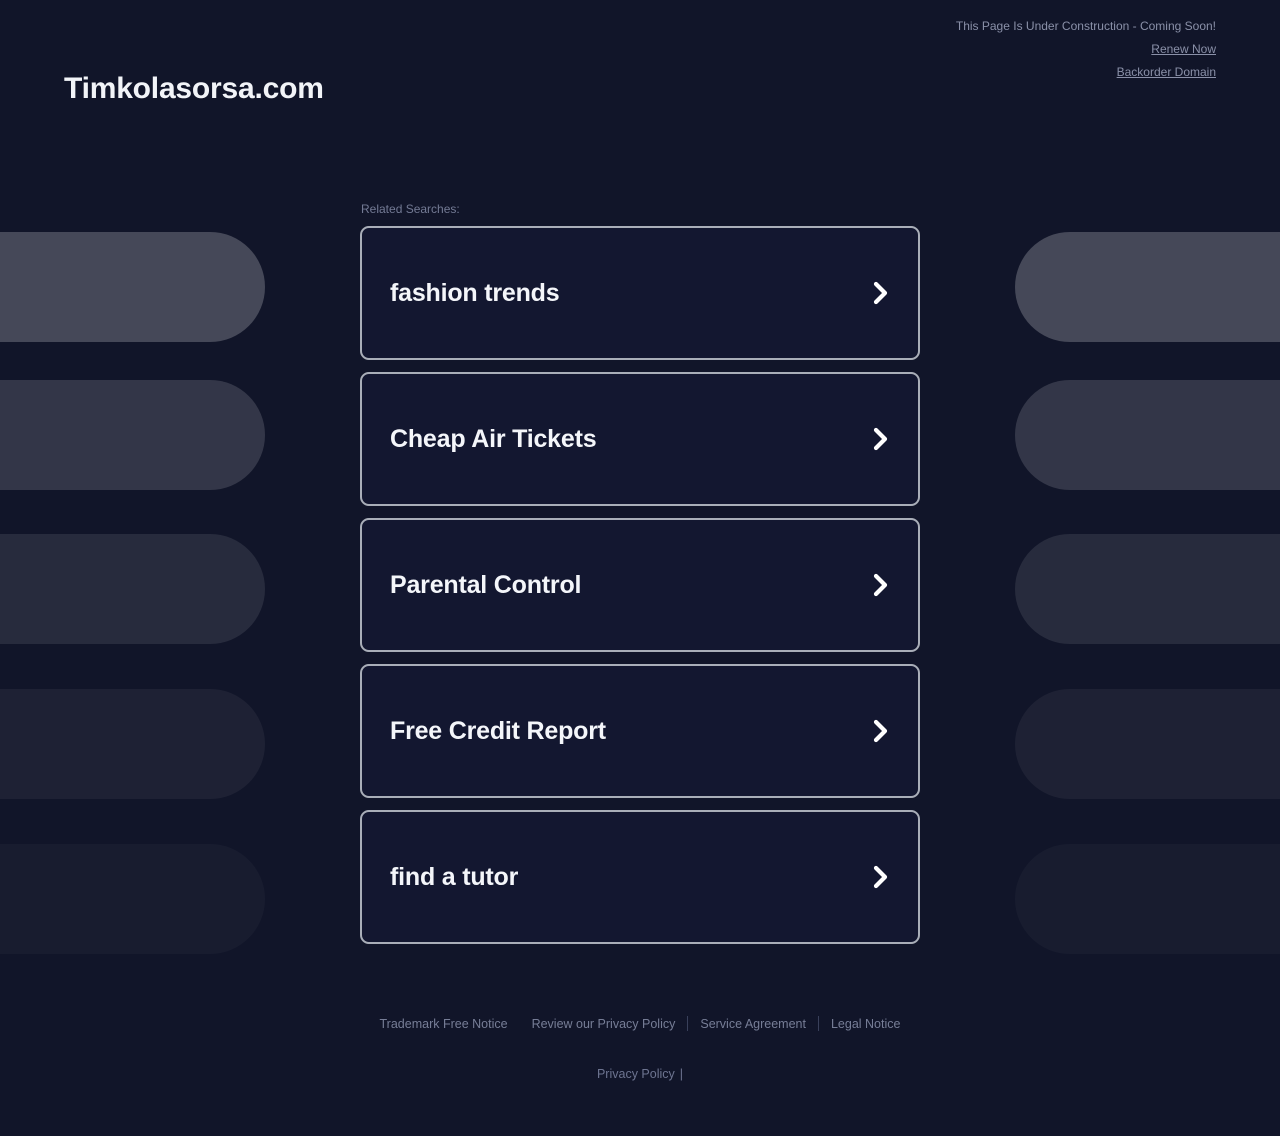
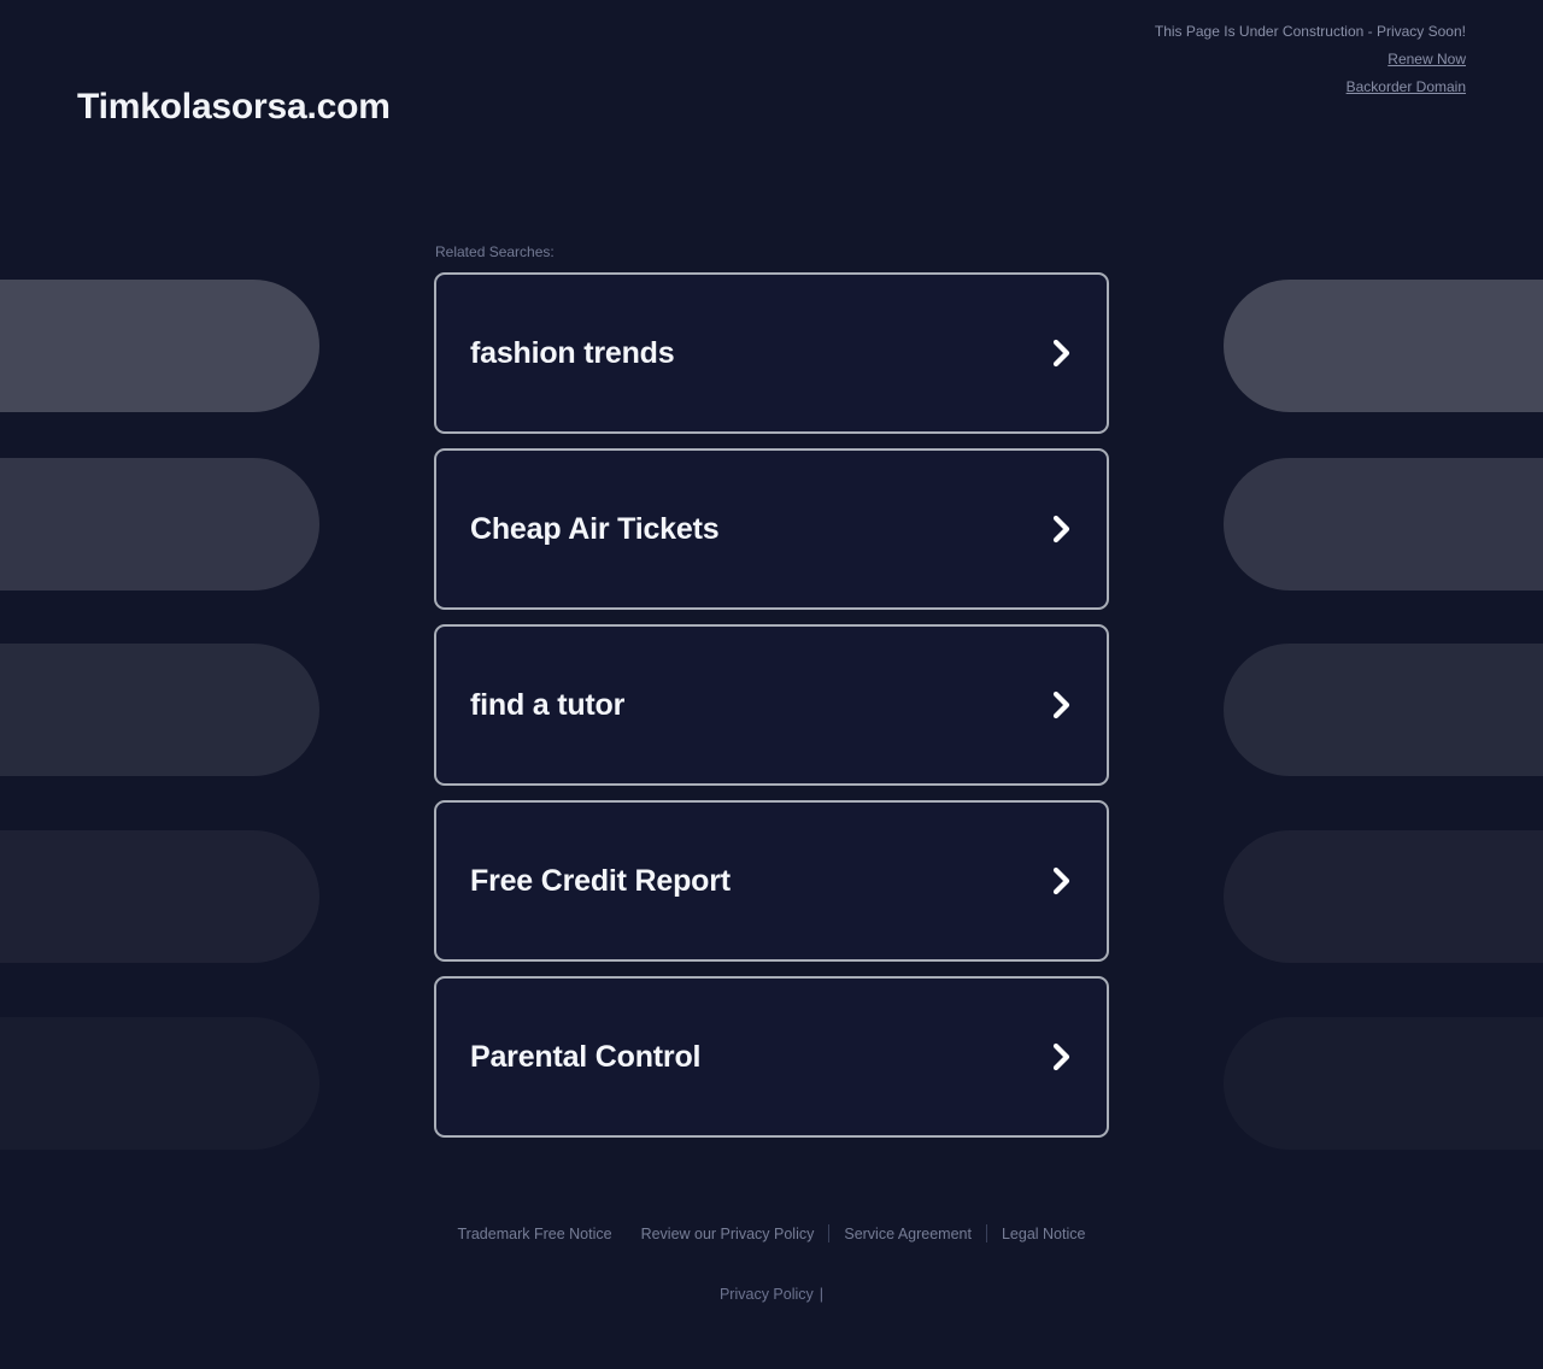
  Timkolasorsa.com
- This Page Is Under Construction - Coming Soon!
+ This Page Is Under Construction - Privacy Soon!
  Renew Now
  Backorder Domain
  Related Searches:
  fashion trends
  Cheap Air Tickets
- Parental Control
+ find a tutor
  Free Credit Report
- find a tutor
+ Parental Control
  Trademark Free Notice
  Review our Privacy Policy
  Service Agreement
  Legal Notice
  Privacy Policy |
